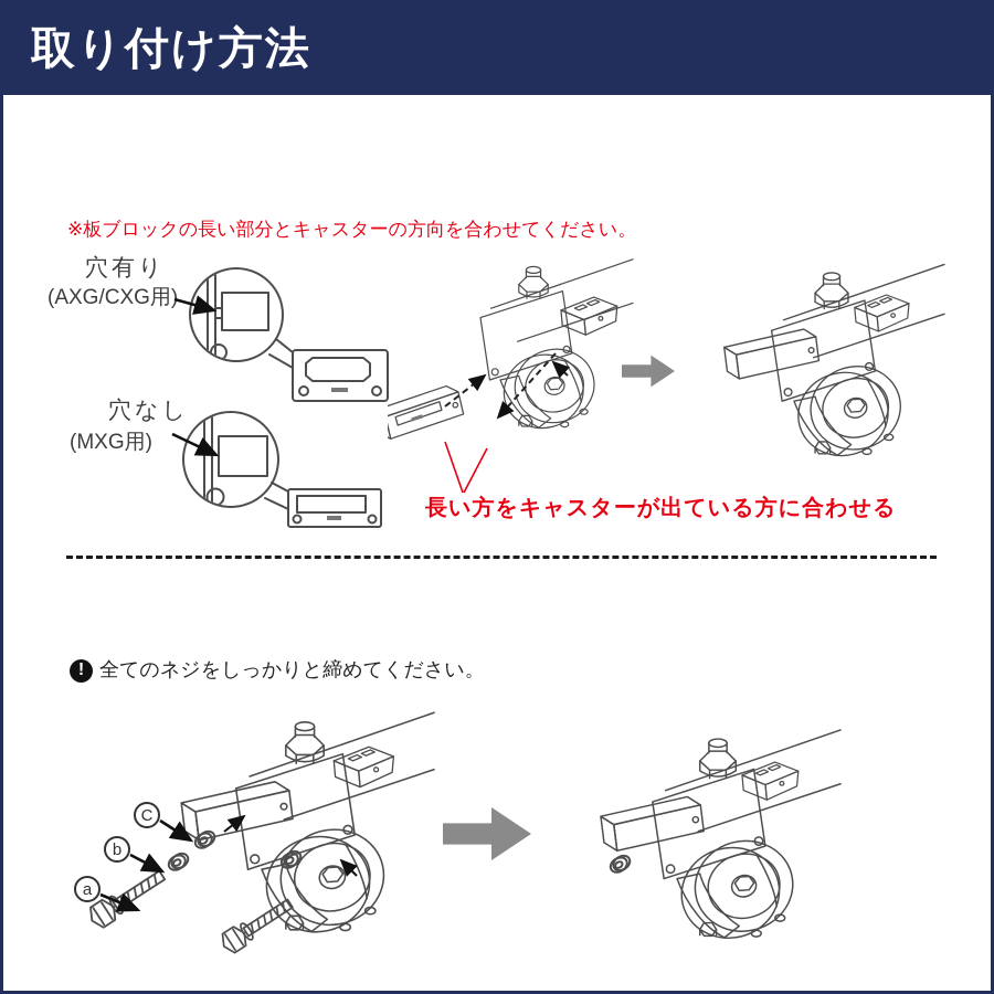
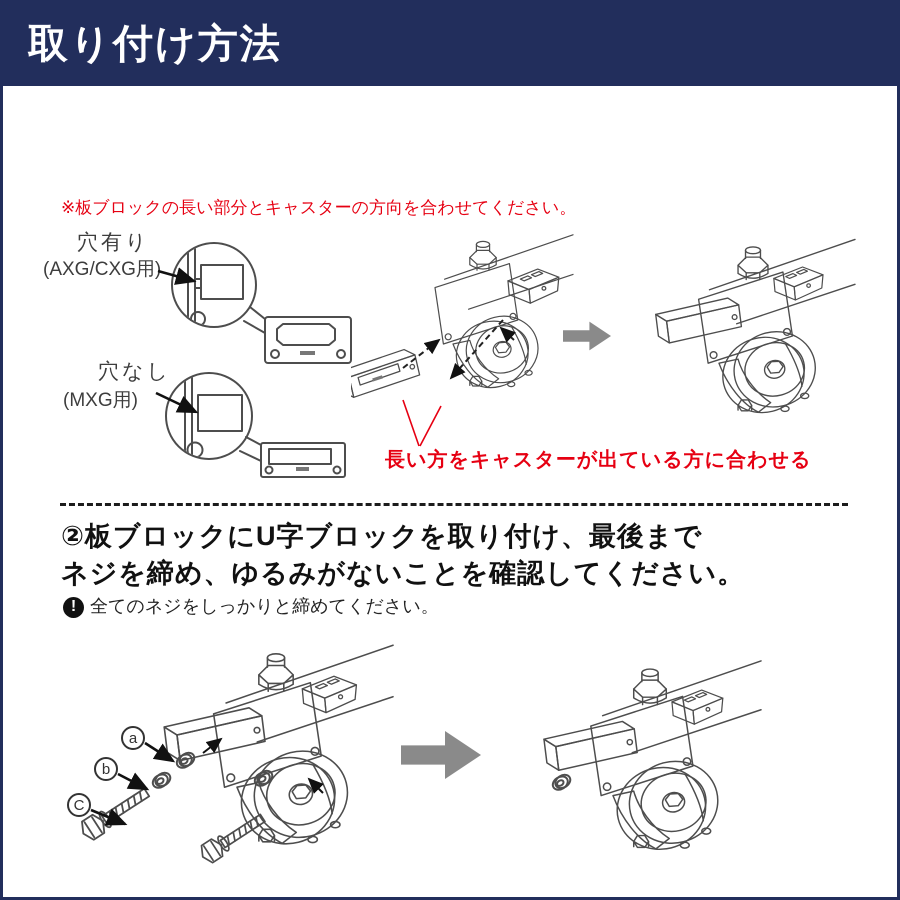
  取り付け方法
  ※板ブロックの長い部分とキャスターの方向を合わせてください。
  穴有り
  (AXG/CXG用)
  穴なし
  (MXG用)
  長い方をキャスターが出ている方に合わせる
+ ②板ブロックにU字ブロックを取り付け、最後まで
+ ネジを締め、ゆるみがないことを確認してください。
  !
  全てのネジをしっかりと締めてください。
- C
+ a
  b
- a
+ C
